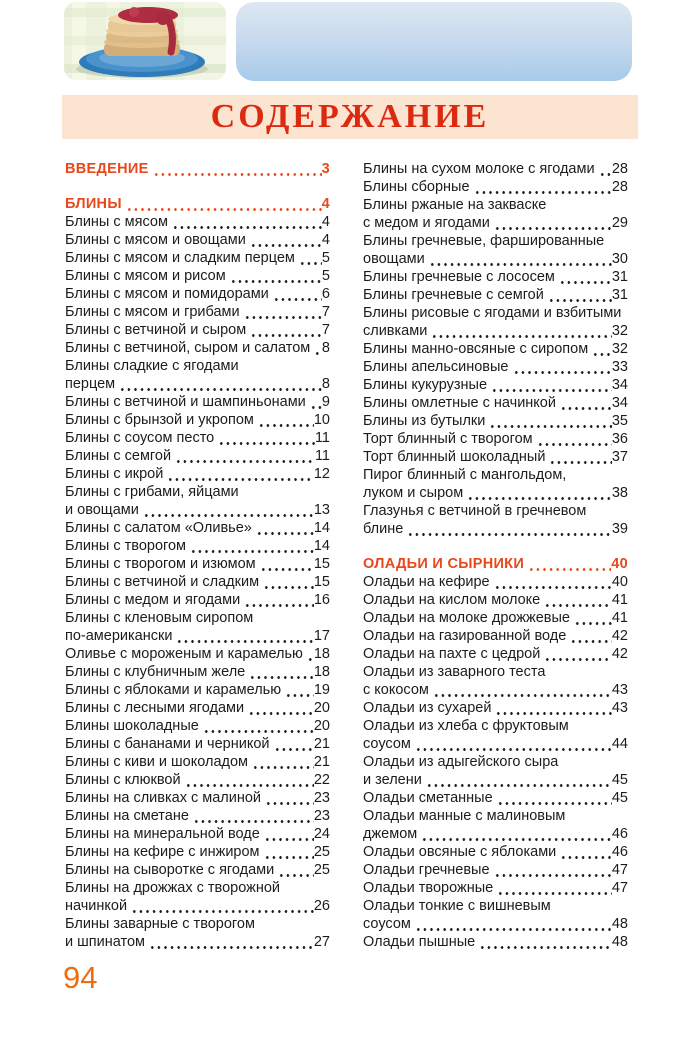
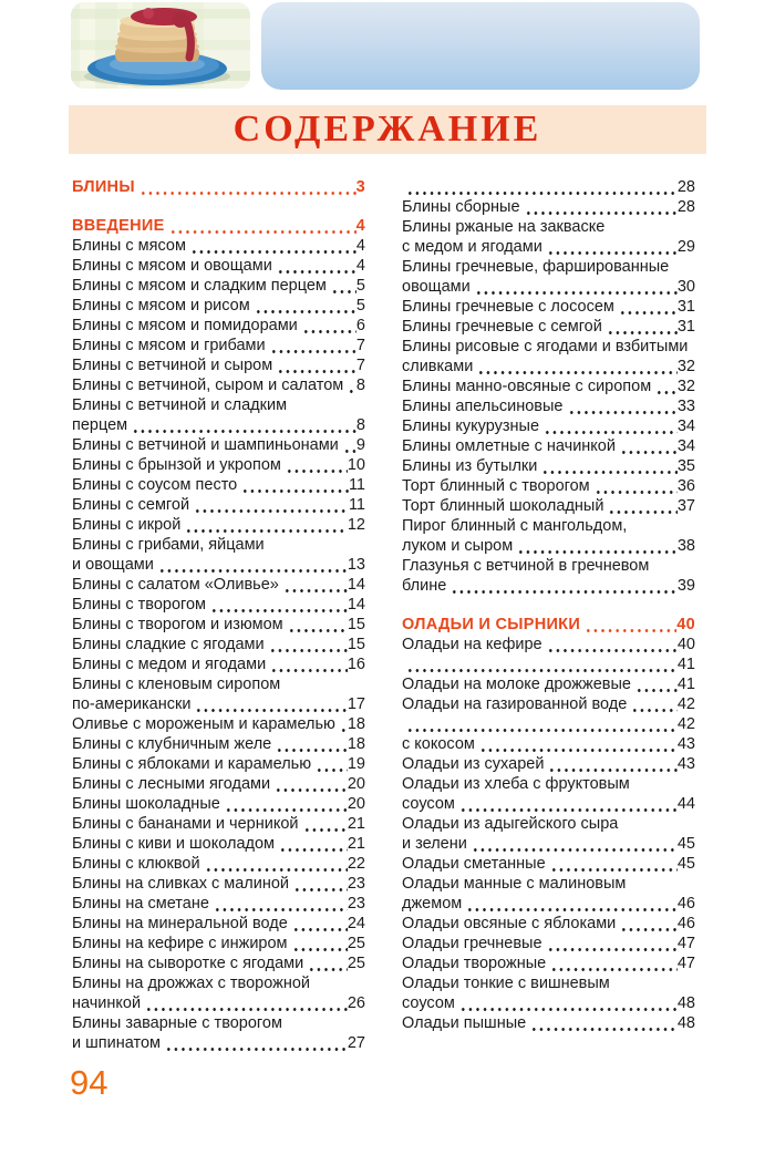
  СОДЕРЖАНИЕ
- ВВЕДЕНИЕ
+ БЛИНЫ
  3
- БЛИНЫ
+ ВВЕДЕНИЕ
  4
  Блины с мясом
  4
  Блины с мясом и овощами
  4
  Блины с мясом и сладким перцем
  5
  Блины с мясом и рисом
  5
  Блины с мясом и помидорами
  6
  Блины с мясом и грибами
  7
  Блины с ветчиной и сыром
  7
  Блины с ветчиной, сыром и салатом
  8
- Блины сладкие с ягодами
+ Блины с ветчиной и сладким
  перцем
  8
  Блины с ветчиной и шампиньонами
  9
  Блины с брынзой и укропом
  10
  Блины с соусом песто
  11
  Блины с семгой
  11
  Блины с икрой
  12
  Блины с грибами, яйцами
  и овощами
  13
  Блины с салатом «Оливье»
  14
  Блины с творогом
  14
  Блины с творогом и изюмом
  15
- Блины с ветчиной и сладким
+ Блины сладкие с ягодами
  15
  Блины с медом и ягодами
  16
  Блины с кленовым сиропом
  по-американски
  17
  Оливье с мороженым и карамелью
  18
  Блины с клубничным желе
  18
  Блины с яблоками и карамелью
  19
  Блины с лесными ягодами
  20
  Блины шоколадные
  20
  Блины с бананами и черникой
  21
  Блины с киви и шоколадом
  21
  Блины с клюквой
  22
  Блины на сливках с малиной
  23
  Блины на сметане
  23
  Блины на минеральной воде
  24
  Блины на кефире с инжиром
  25
  Блины на сыворотке с ягодами
  25
  Блины на дрожжах с творожной
  начинкой
  26
  Блины заварные с творогом
  и шпинатом
  27
- Блины на сухом молоке с ягодами
  28
  Блины сборные
  28
  Блины ржаные на закваске
  с медом и ягодами
  29
  Блины гречневые, фаршированные
  овощами
  30
  Блины гречневые с лососем
  31
  Блины гречневые с семгой
  31
  Блины рисовые с ягодами и взбитыми
  сливками
  32
  Блины манно-овсяные с сиропом
  32
  Блины апельсиновые
  33
  Блины кукурузные
  34
  Блины омлетные с начинкой
  34
  Блины из бутылки
  35
  Торт блинный с творогом
  36
  Торт блинный шоколадный
  37
  Пирог блинный с мангольдом,
  луком и сыром
  38
  Глазунья с ветчиной в гречневом
  блине
  39
  ОЛАДЬИ И СЫРНИКИ
  40
  Оладьи на кефире
  40
- Оладьи на кислом молоке
  41
  Оладьи на молоке дрожжевые
  41
  Оладьи на газированной воде
  42
- Оладьи на пахте с цедрой
  42
- Оладьи из заварного теста
  с кокосом
  43
  Оладьи из сухарей
  43
  Оладьи из хлеба с фруктовым
  соусом
  44
  Оладьи из адыгейского сыра
  и зелени
  45
  Оладьи сметанные
  45
  Оладьи манные с малиновым
  джемом
  46
  Оладьи овсяные с яблоками
  46
  Оладьи гречневые
  47
  Оладьи творожные
  47
  Оладьи тонкие с вишневым
  соусом
  48
  Оладьи пышные
  48
  94
